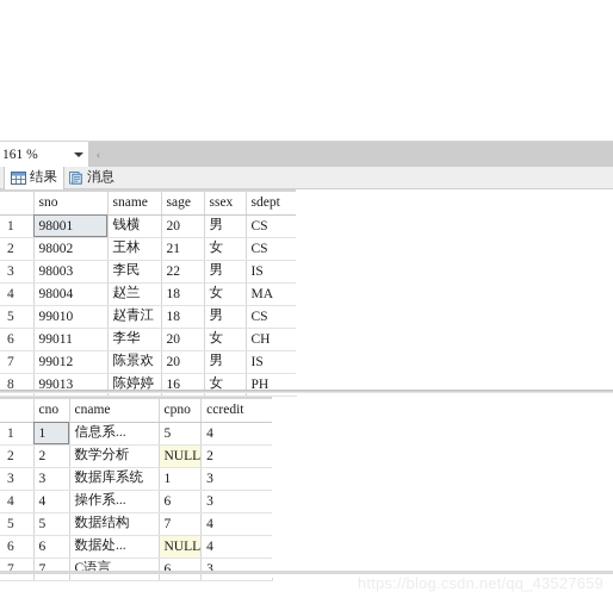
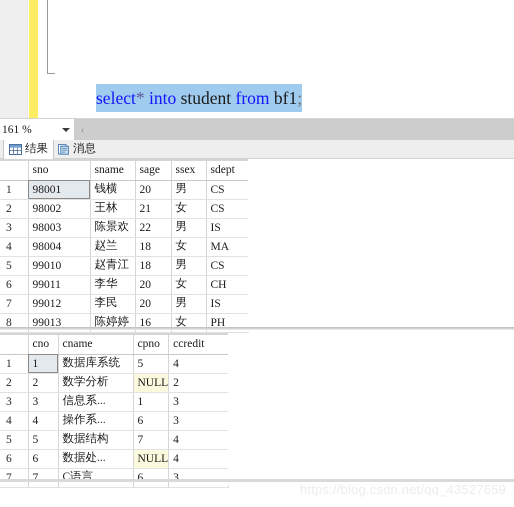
+ select* into student from bf1;
  161 %
  ‹
  结果
  消息
  	sno	sname	sage	ssex	sdept
  1	98001	钱横	20	男	CS
  2	98002	王林	21	女	CS
- 3	98003	李民	22	男	IS
+ 3	98003	陈景欢	22	男	IS
  4	98004	赵兰	18	女	MA
  5	99010	赵青江	18	男	CS
  6	99011	李华	20	女	CH
- 7	99012	陈景欢	20	男	IS
+ 7	99012	李民	20	男	IS
  8	99013	陈婷婷	16	女	PH
  	cno	cname	cpno	ccredit
- 1	1	信息系...	5	4
+ 1	1	数据库系统	5	4
  2	2	数学分析	NULL	2
- 3	3	数据库系统	1	3
+ 3	3	信息系...	1	3
  4	4	操作系...	6	3
  5	5	数据结构	7	4
  6	6	数据处...	NULL	4
  7	7	C语言	6	3
